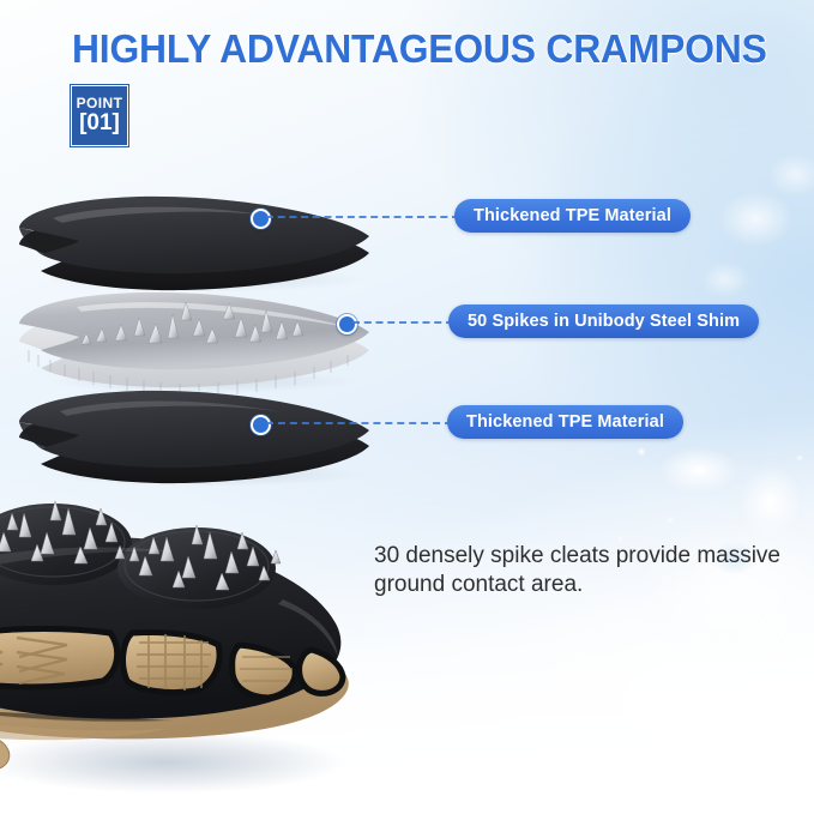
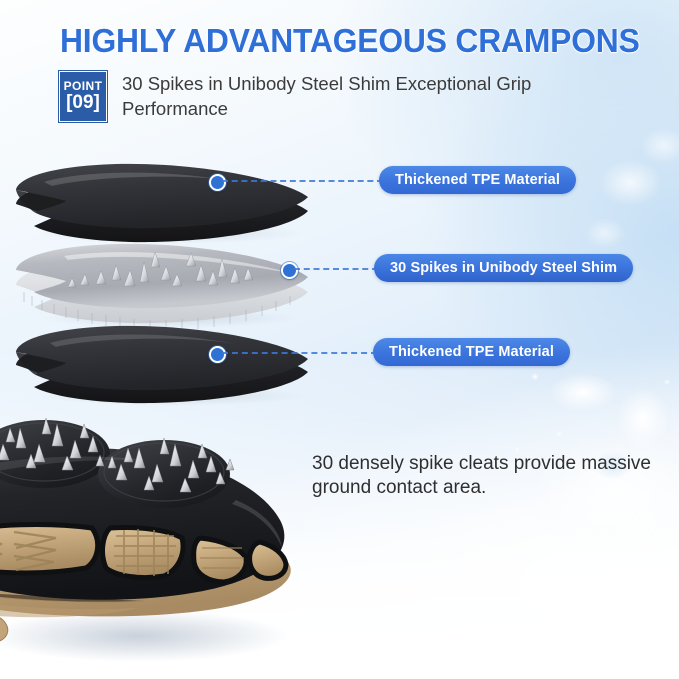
  HIGHLY ADVANTAGEOUS CRAMPONS
  POINT
- [01]
+ [09]
+ 30 Spikes in Unibody Steel Shim Exceptional Grip Performance
  Thickened TPE Material
- 50 Spikes in Unibody Steel Shim
+ 30 Spikes in Unibody Steel Shim
  Thickened TPE Material
  30 densely spike cleats provide massive ground contact area.
